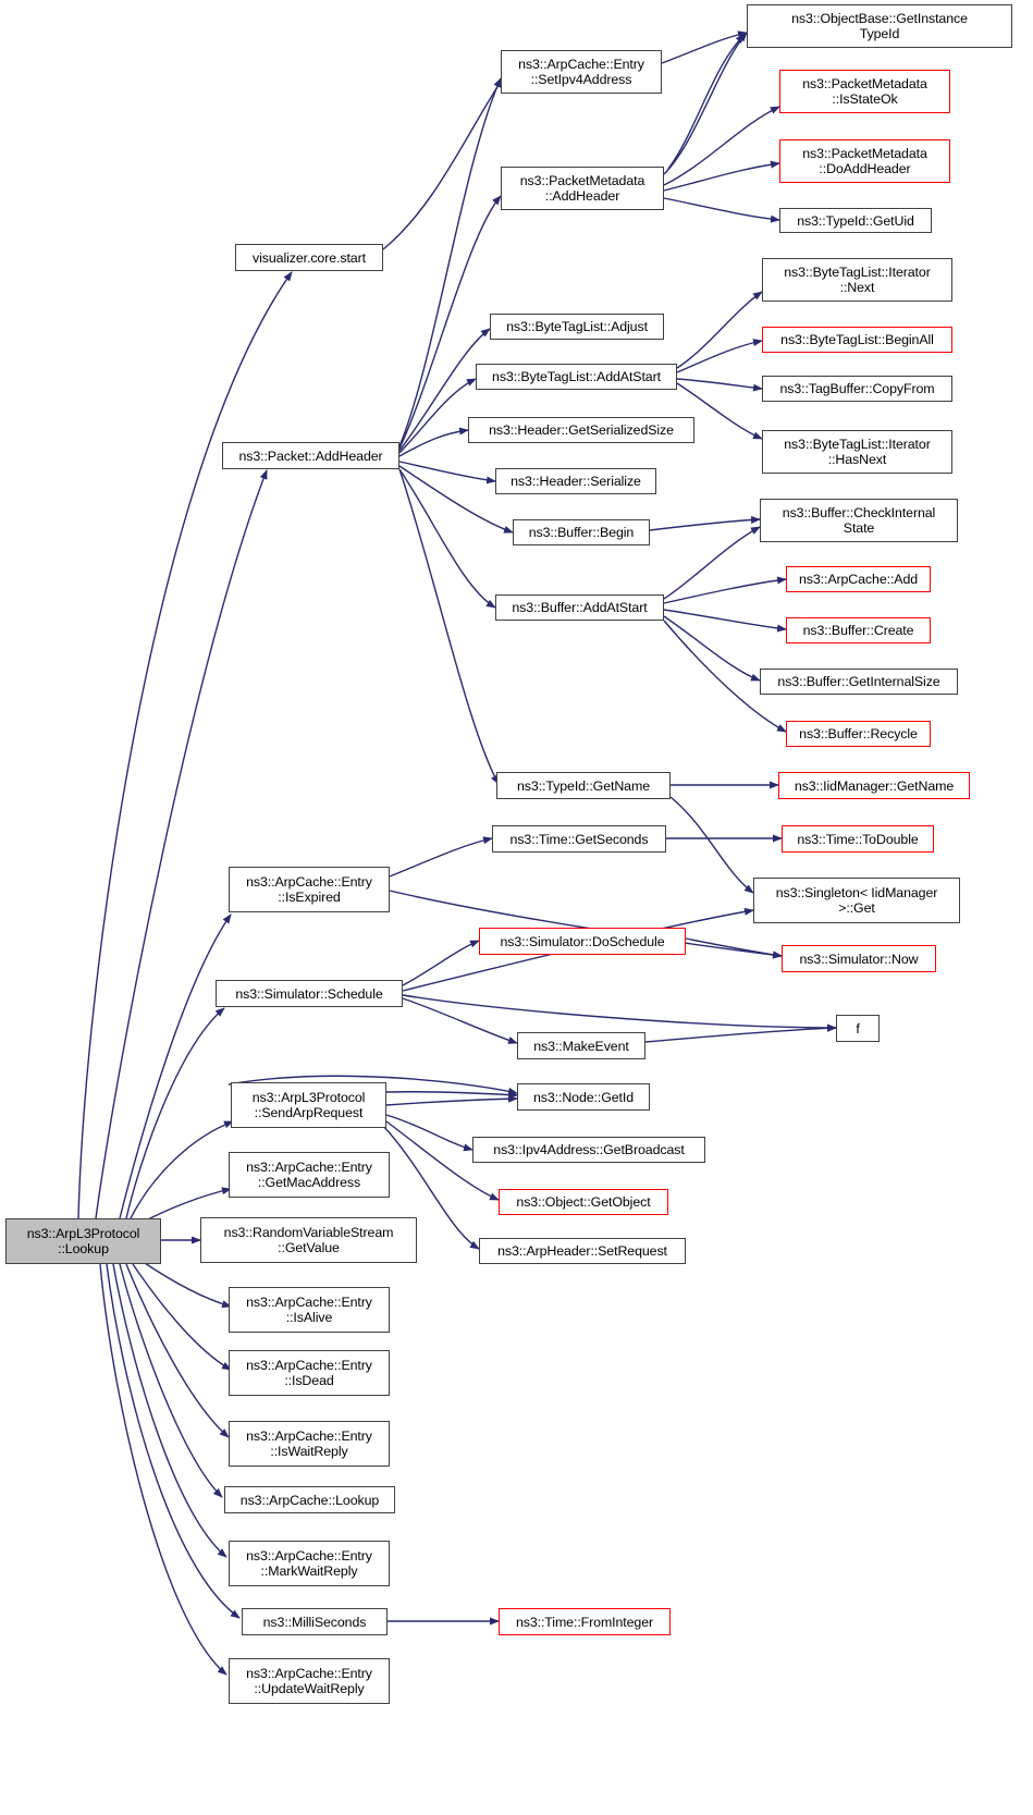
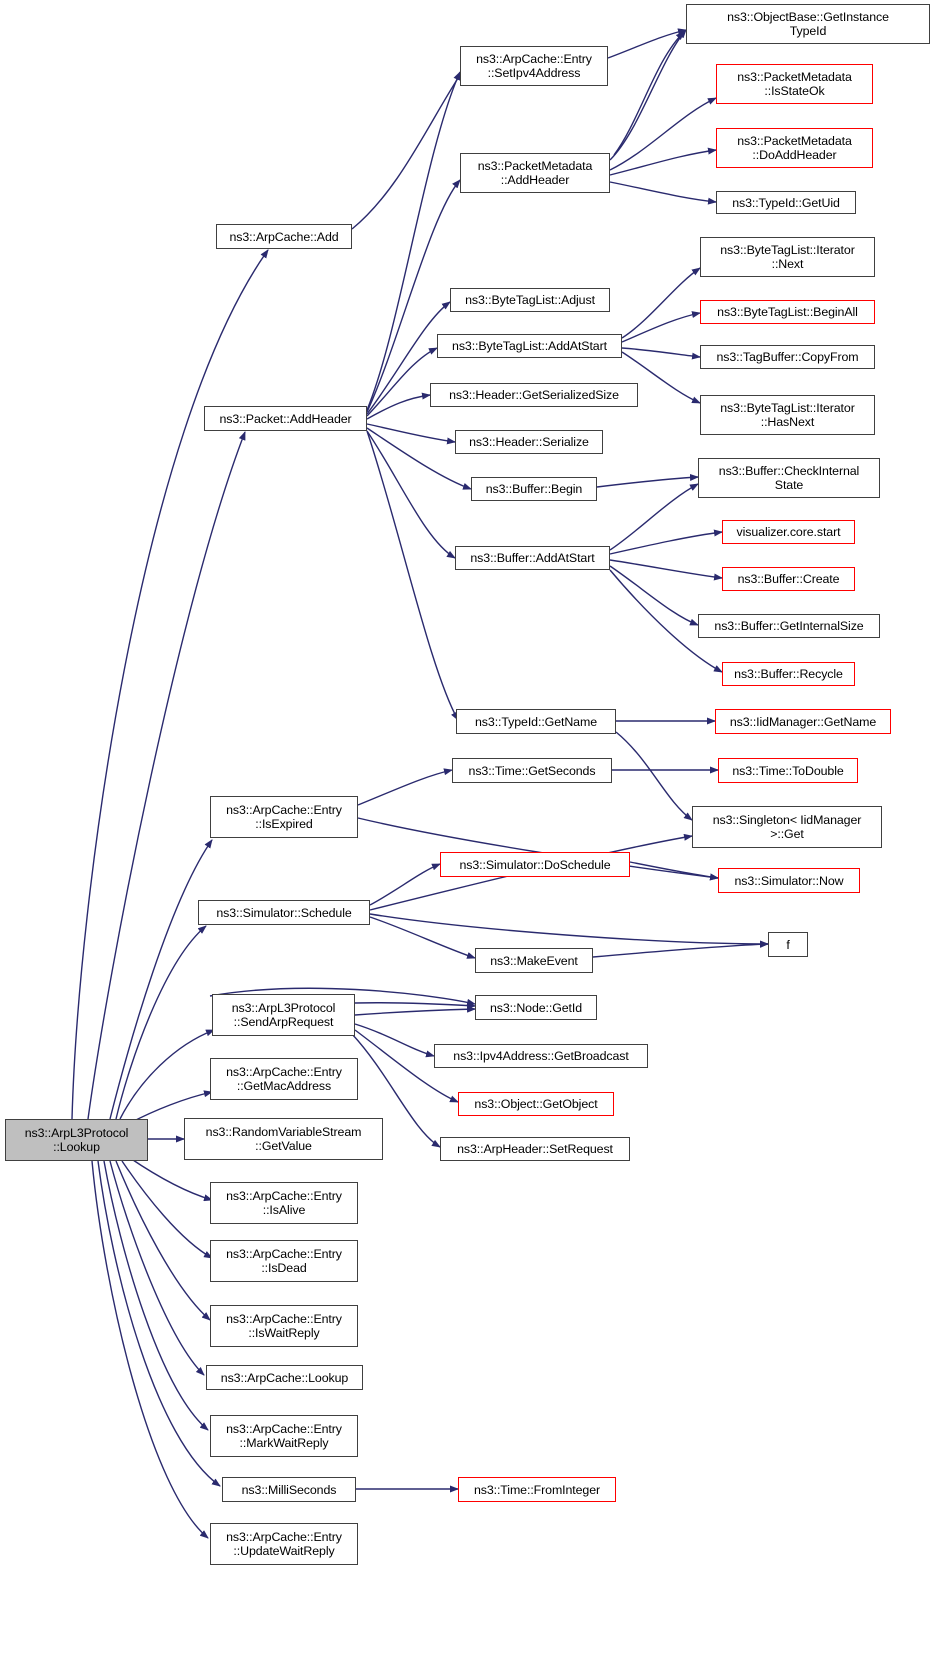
  ns3::ObjectBase::GetInstance
  TypeId
  ns3::ArpCache::Entry
  ::SetIpv4Address
  ns3::PacketMetadata
  ::IsStateOk
  ns3::PacketMetadata
  ::DoAddHeader
  ns3::TypeId::GetUid
  ns3::PacketMetadata
  ::AddHeader
- visualizer.core.start
+ ns3::ArpCache::Add
  ns3::ByteTagList::Iterator
  ::Next
  ns3::ByteTagList::BeginAll
  ns3::ByteTagList::Adjust
  ns3::TagBuffer::CopyFrom
  ns3::ByteTagList::AddAtStart
  ns3::ByteTagList::Iterator
  ::HasNext
  ns3::Header::GetSerializedSize
  ns3::Packet::AddHeader
  ns3::Header::Serialize
  ns3::Buffer::CheckInternal
  State
  ns3::Buffer::Begin
- ns3::ArpCache::Add
+ visualizer.core.start
  ns3::Buffer::Create
  ns3::Buffer::AddAtStart
  ns3::Buffer::GetInternalSize
  ns3::Buffer::Recycle
  ns3::TypeId::GetName
  ns3::IidManager::GetName
  ns3::Time::GetSeconds
  ns3::Time::ToDouble
  ns3::ArpCache::Entry
  ::IsExpired
  ns3::Singleton< IidManager
  >::Get
  ns3::Simulator::DoSchedule
  ns3::Simulator::Now
  ns3::Simulator::Schedule
  ns3::MakeEvent
  f
  ns3::Node::GetId
  ns3::ArpL3Protocol
  ::SendArpRequest
  ns3::Ipv4Address::GetBroadcast
  ns3::ArpCache::Entry
  ::GetMacAddress
  ns3::Object::GetObject
  ns3::RandomVariableStream
  ::GetValue
  ns3::ArpHeader::SetRequest
  ns3::ArpL3Protocol
  ::Lookup
  ns3::ArpCache::Entry
  ::IsAlive
  ns3::ArpCache::Entry
  ::IsDead
  ns3::ArpCache::Entry
  ::IsWaitReply
  ns3::ArpCache::Lookup
  ns3::ArpCache::Entry
  ::MarkWaitReply
  ns3::MilliSeconds
  ns3::Time::FromInteger
  ns3::ArpCache::Entry
  ::UpdateWaitReply
